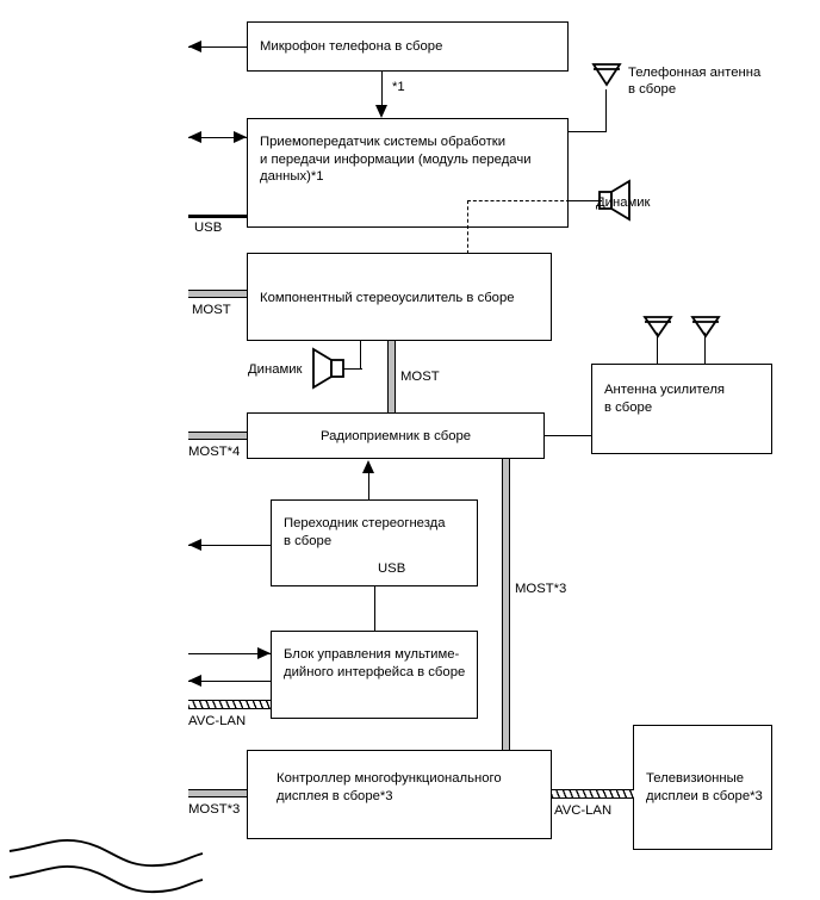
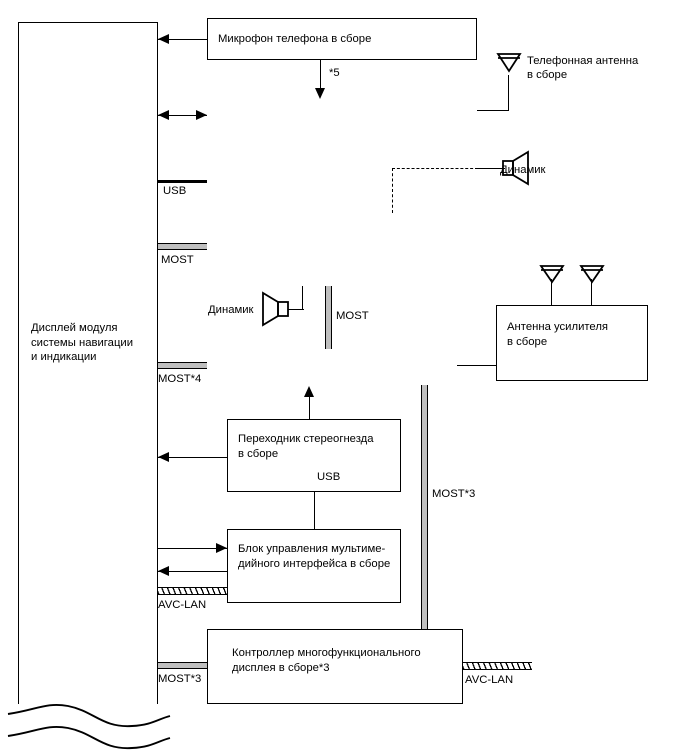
+ Дисплей модуля
+ системы навигации
+ и индикации
  Микрофон телефона в сборе
- *1
+ *5
- Приемопередатчик системы обработки
- и передачи информации (модуль передачи
- данных)*1
  USB
  Телефонная антенна
  в сборе
  Динамик
- Компонентный стереоусилитель в сборе
  MOST
  Динамик
  MOST
- Радиоприемник в сборе
  MOST*4
  Антенна усилителя
  в сборе
  Переходник стереогнезда
  в сборе
  USB
  Блок управления мультиме-
  дийного интерфейса в сборе
  AVC-LAN
  MOST*3
  Контроллер многофункционального
  дисплея в сборе*3
  MOST*3
- Телевизионные
- дисплеи в сборе*3
  AVC-LAN
